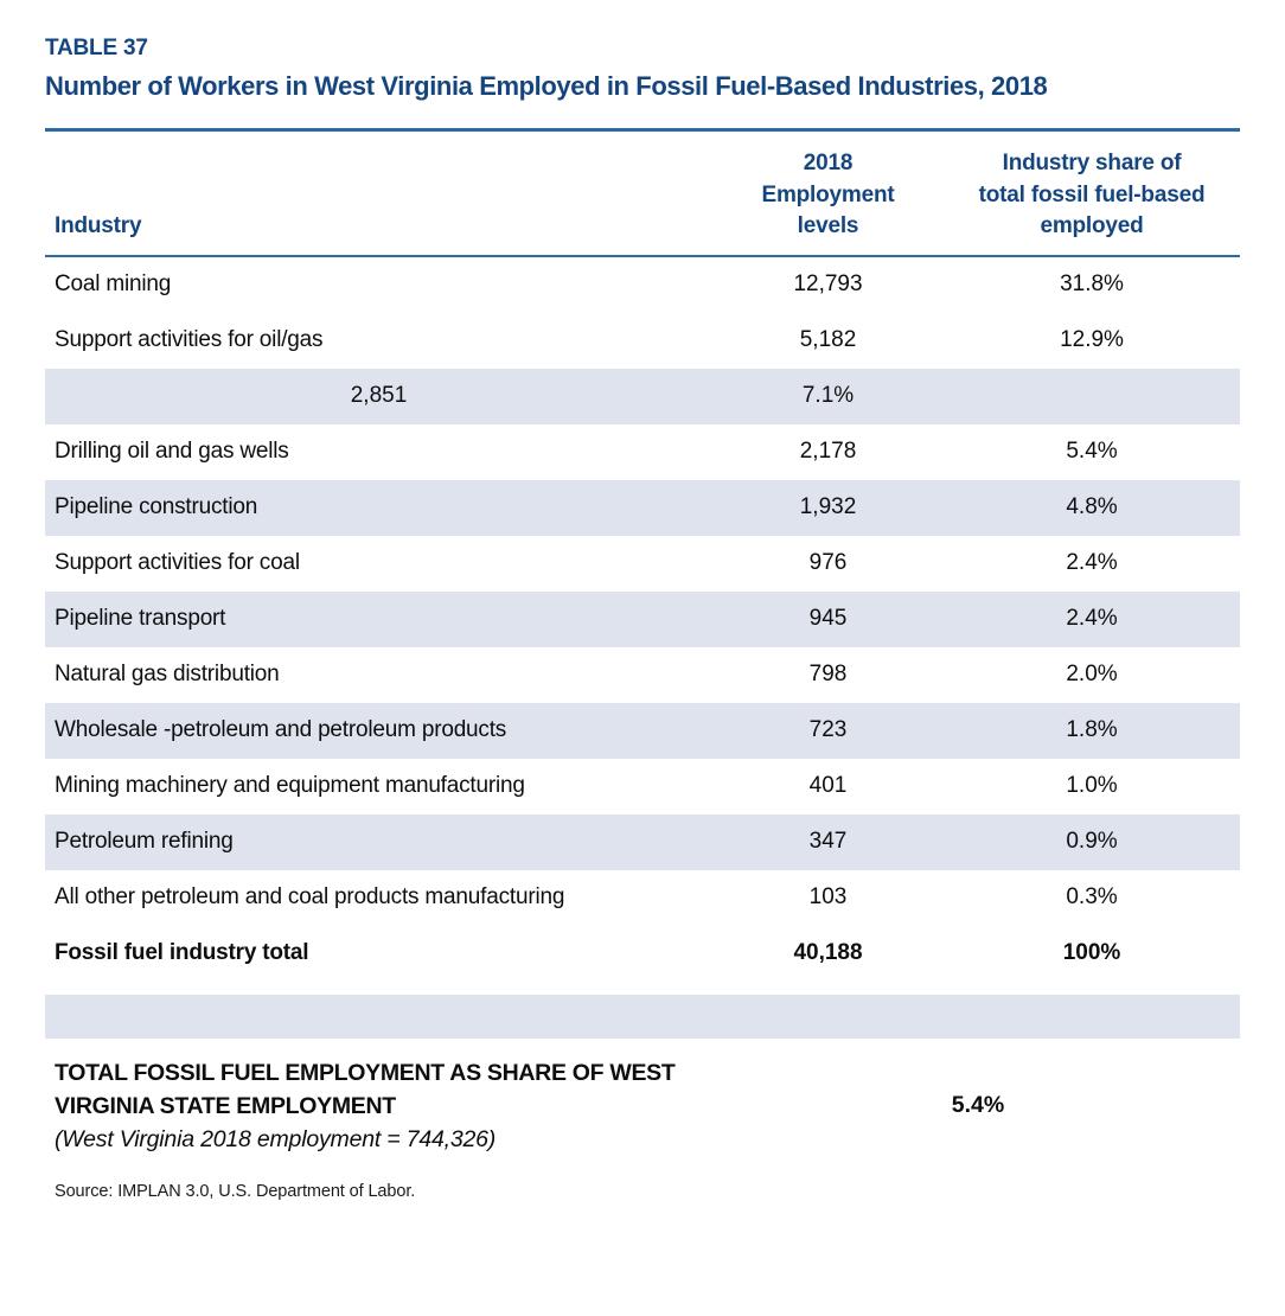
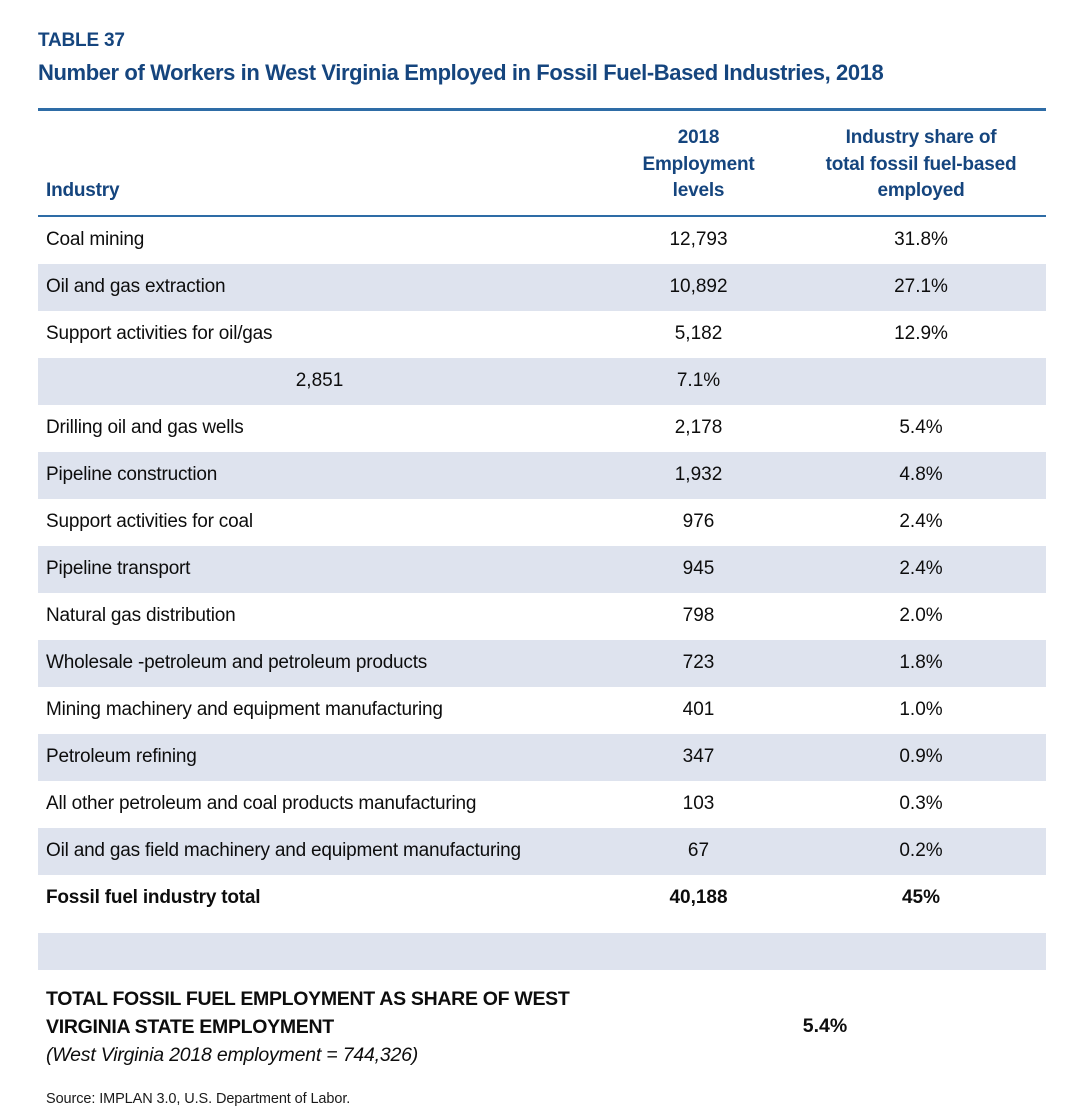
  TABLE 37
  Number of Workers in West Virginia Employed in Fossil Fuel-Based Industries, 2018
  Industry
  2018
  Employment
  levels
  Industry share of
  total fossil fuel-based
  employed
  Coal mining
  12,793
  31.8%
+ Oil and gas extraction
+ 10,892
+ 27.1%
  Support activities for oil/gas
  5,182
  12.9%
  2,851
  7.1%
  Drilling oil and gas wells
  2,178
  5.4%
  Pipeline construction
  1,932
  4.8%
  Support activities for coal
  976
  2.4%
  Pipeline transport
  945
  2.4%
  Natural gas distribution
  798
  2.0%
  Wholesale -petroleum and petroleum products
  723
  1.8%
  Mining machinery and equipment manufacturing
  401
  1.0%
  Petroleum refining
  347
  0.9%
  All other petroleum and coal products manufacturing
  103
  0.3%
+ Oil and gas field machinery and equipment manufacturing
+ 67
+ 0.2%
  Fossil fuel industry total
  40,188
- 100%
+ 45%
  TOTAL FOSSIL FUEL EMPLOYMENT AS SHARE OF WEST
  VIRGINIA STATE EMPLOYMENT
  (West Virginia 2018 employment = 744,326)
  5.4%
  Source: IMPLAN 3.0, U.S. Department of Labor.
